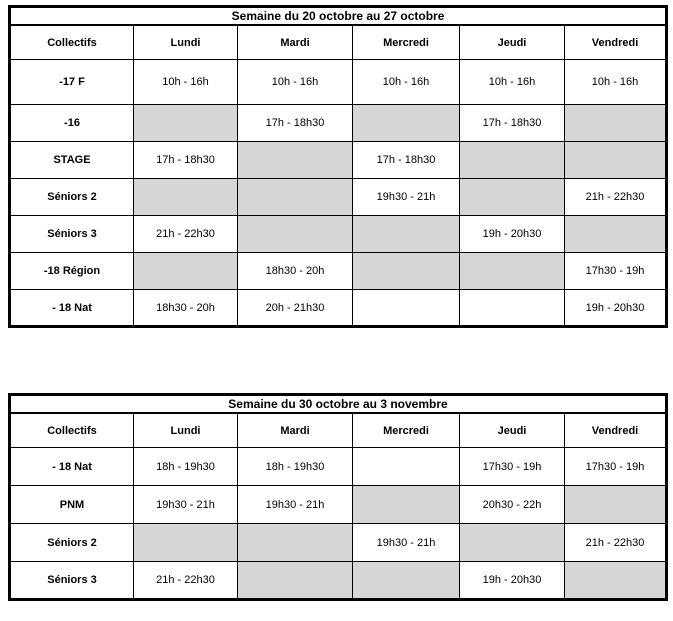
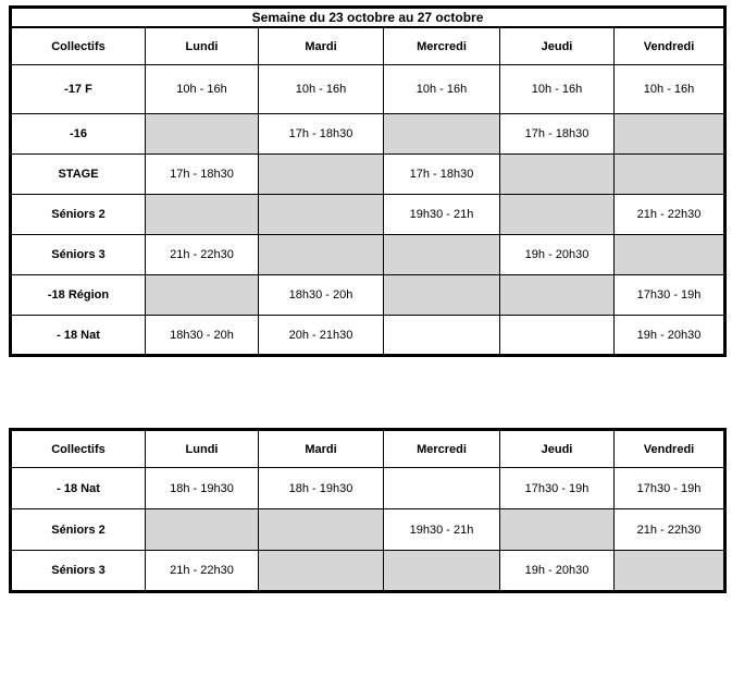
- Semaine du 20 octobre au 27 octobre
+ Semaine du 23 octobre au 27 octobre
  Collectifs	Lundi	Mardi	Mercredi	Jeudi	Vendredi
  -17 F	10h - 16h	10h - 16h	10h - 16h	10h - 16h	10h - 16h
  -16		17h - 18h30		17h - 18h30
  STAGE	17h - 18h30		17h - 18h30
  Séniors 2			19h30 - 21h		21h - 22h30
  Séniors 3	21h - 22h30			19h - 20h30
  -18 Région		18h30 - 20h			17h30 - 19h
  - 18 Nat	18h30 - 20h	20h - 21h30			19h - 20h30
- Semaine du 30 octobre au 3 novembre
  Collectifs	Lundi	Mardi	Mercredi	Jeudi	Vendredi
  - 18 Nat	18h - 19h30	18h - 19h30		17h30 - 19h	17h30 - 19h
- PNM	19h30 - 21h	19h30 - 21h		20h30 - 22h
  Séniors 2			19h30 - 21h		21h - 22h30
  Séniors 3	21h - 22h30			19h - 20h30
